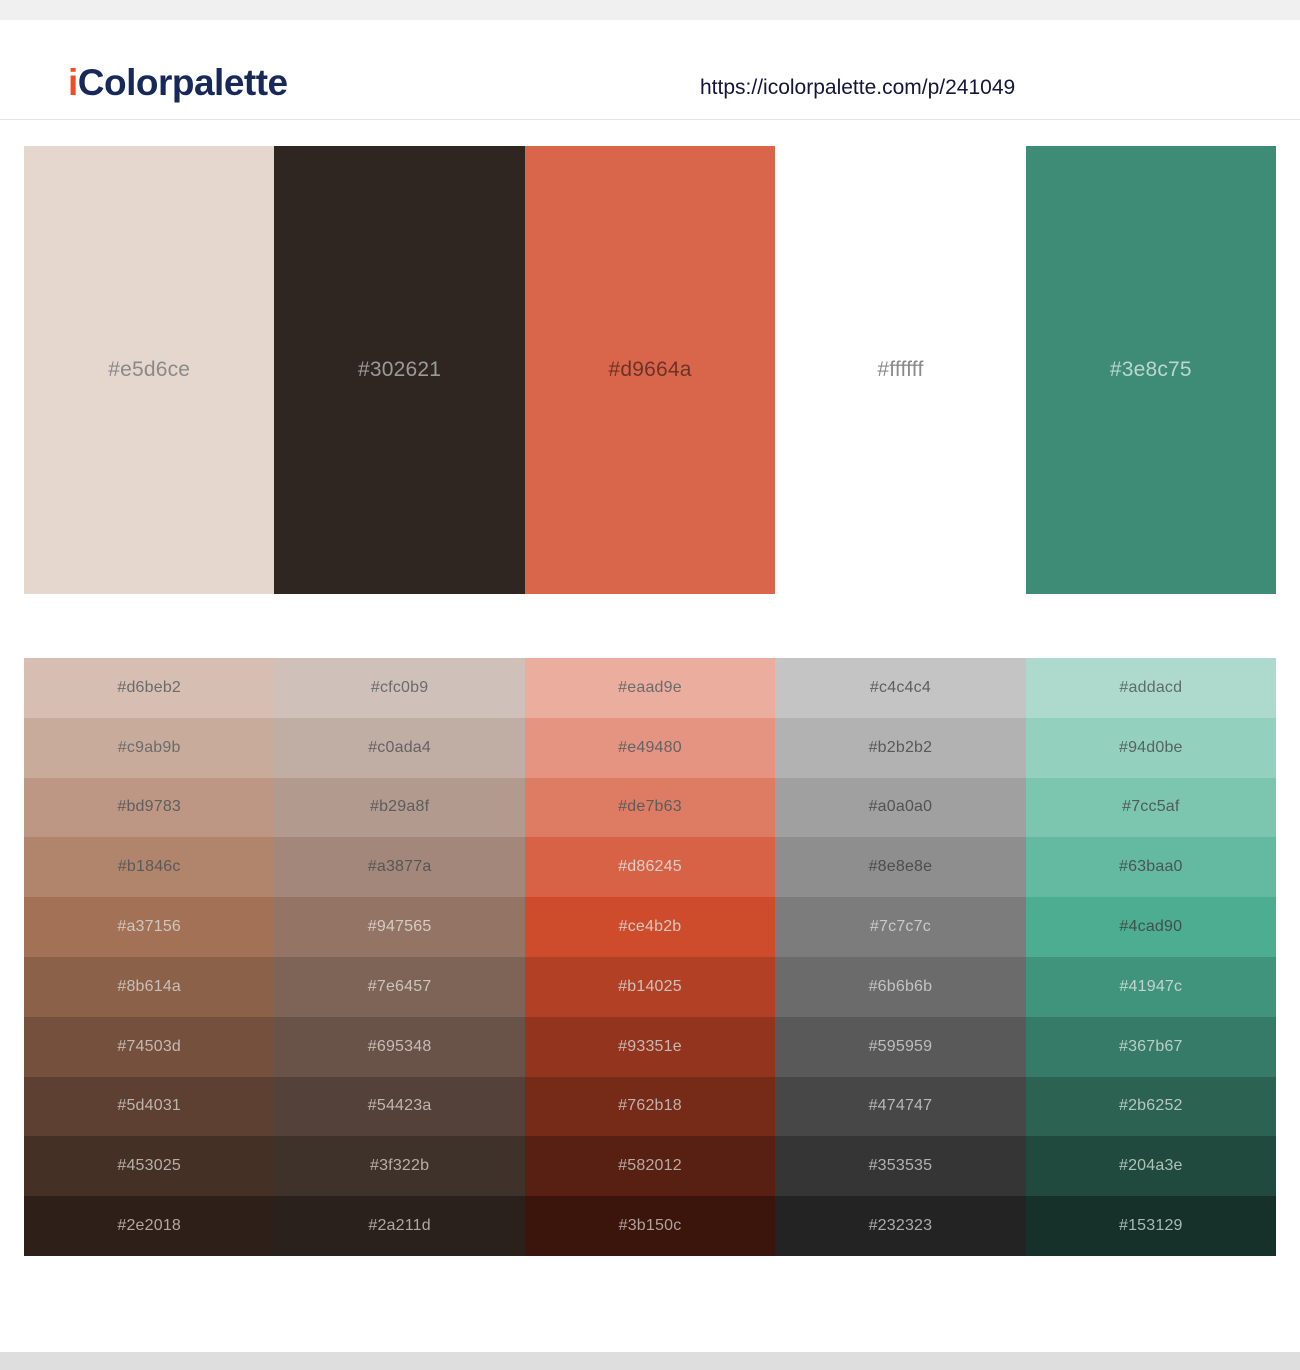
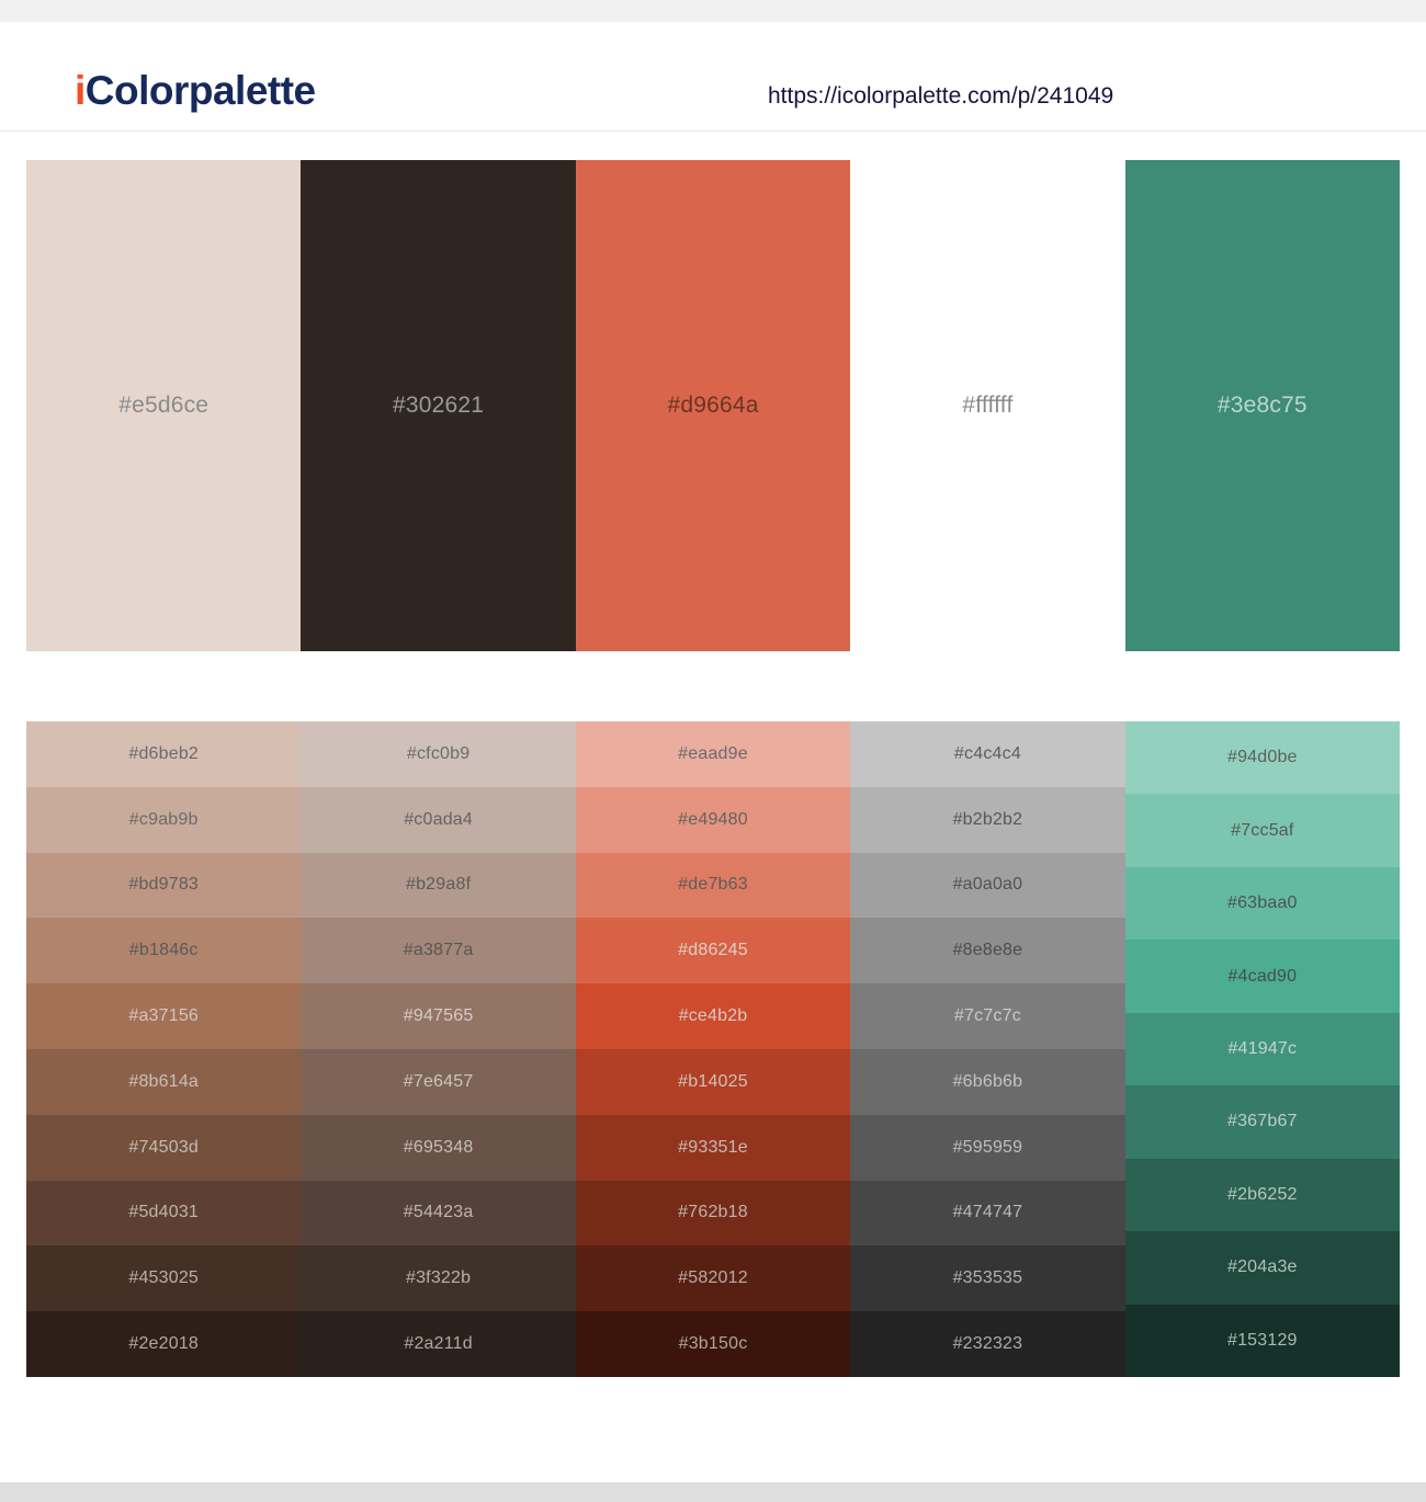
  iColorpalette
  https://icolorpalette.com/p/241049
  #e5d6ce
  #302621
  #d9664a
  #ffffff
  #3e8c75
  #d6beb2
  #c9ab9b
  #bd9783
  #b1846c
  #a37156
  #8b614a
  #74503d
  #5d4031
  #453025
  #2e2018
  #cfc0b9
  #c0ada4
  #b29a8f
  #a3877a
  #947565
  #7e6457
  #695348
  #54423a
  #3f322b
  #2a211d
  #eaad9e
  #e49480
  #de7b63
  #d86245
  #ce4b2b
  #b14025
  #93351e
  #762b18
  #582012
  #3b150c
  #c4c4c4
  #b2b2b2
  #a0a0a0
  #8e8e8e
  #7c7c7c
  #6b6b6b
  #595959
  #474747
  #353535
  #232323
- #addacd
  #94d0be
  #7cc5af
  #63baa0
  #4cad90
  #41947c
  #367b67
  #2b6252
  #204a3e
  #153129
